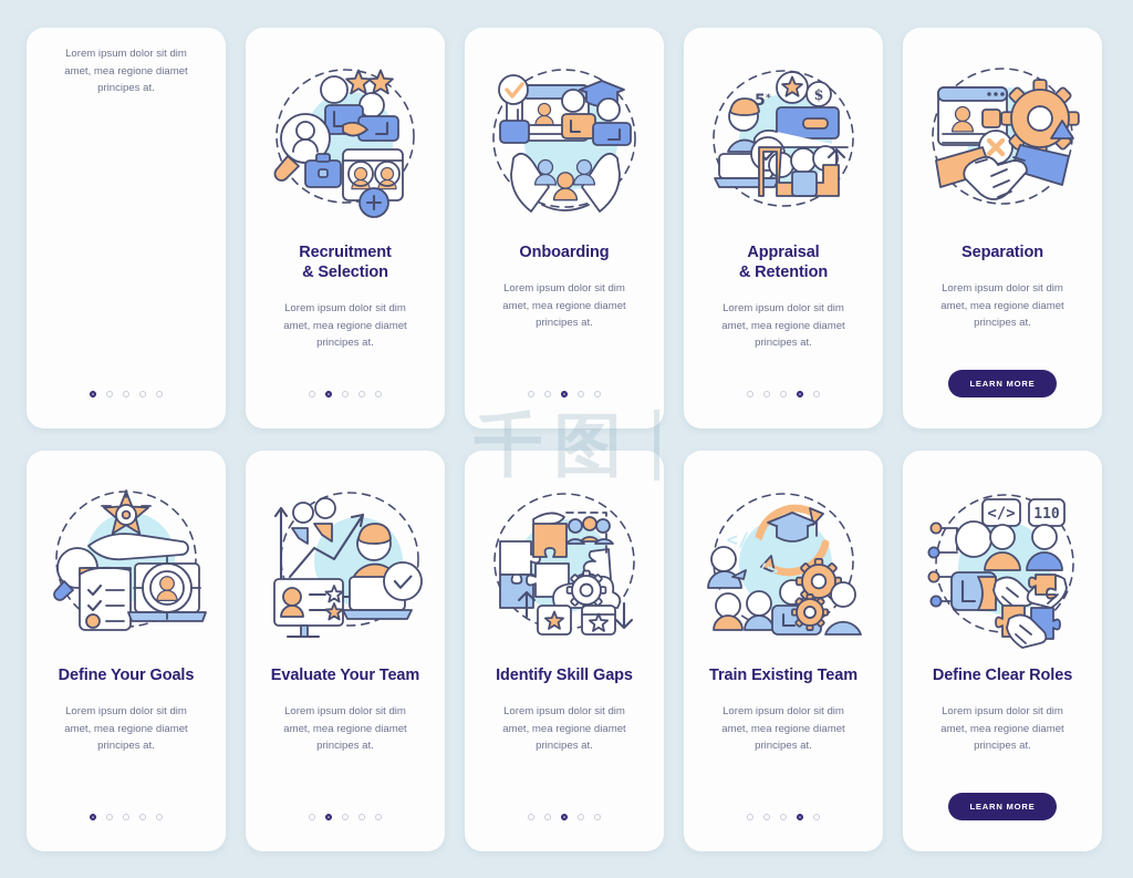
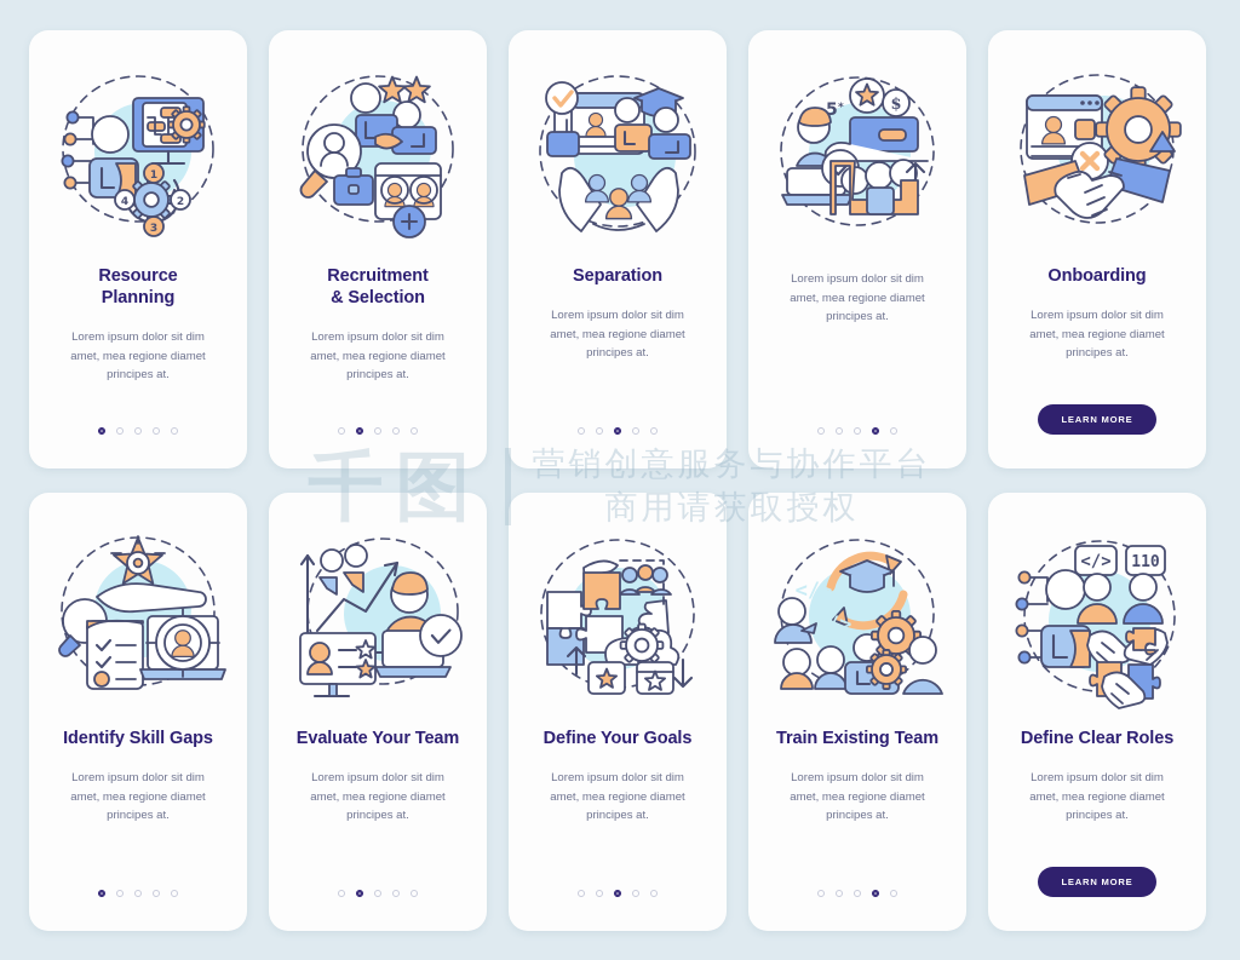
  千图
+ 营销创意服务与协作平台
+ 商用请获取授权
+ 1
+ 2
+ 3
+ 4
+ Resource
+ Planning
  Lorem ipsum dolor sit dim
  amet, mea regione diamet
  principes at.
  Recruitment
  & Selection
  Lorem ipsum dolor sit dim
  amet, mea regione diamet
  principes at.
- Onboarding
+ Separation
  Lorem ipsum dolor sit dim
  amet, mea regione diamet
  principes at.
  $
  5
  *
- Appraisal
- & Retention
  Lorem ipsum dolor sit dim
  amet, mea regione diamet
  principes at.
- Separation
+ Onboarding
  Lorem ipsum dolor sit dim
  amet, mea regione diamet
  principes at.
  LEARN MORE
- Define Your Goals
+ Identify Skill Gaps
  Lorem ipsum dolor sit dim
  amet, mea regione diamet
  principes at.
  Evaluate Your Team
  Lorem ipsum dolor sit dim
  amet, mea regione diamet
  principes at.
- Identify Skill Gaps
+ Define Your Goals
  Lorem ipsum dolor sit dim
  amet, mea regione diamet
  principes at.
  </>
  </>
  Train Existing Team
  Lorem ipsum dolor sit dim
  amet, mea regione diamet
  principes at.
  </>
  110
  Define Clear Roles
  Lorem ipsum dolor sit dim
  amet, mea regione diamet
  principes at.
  LEARN MORE
